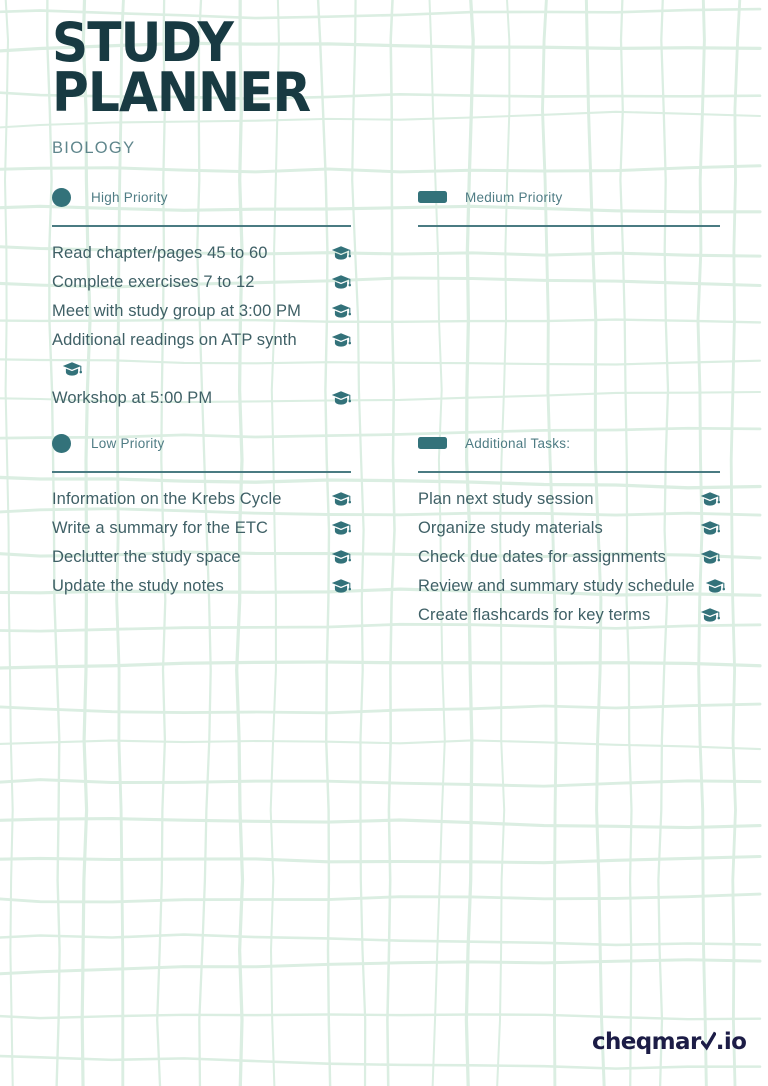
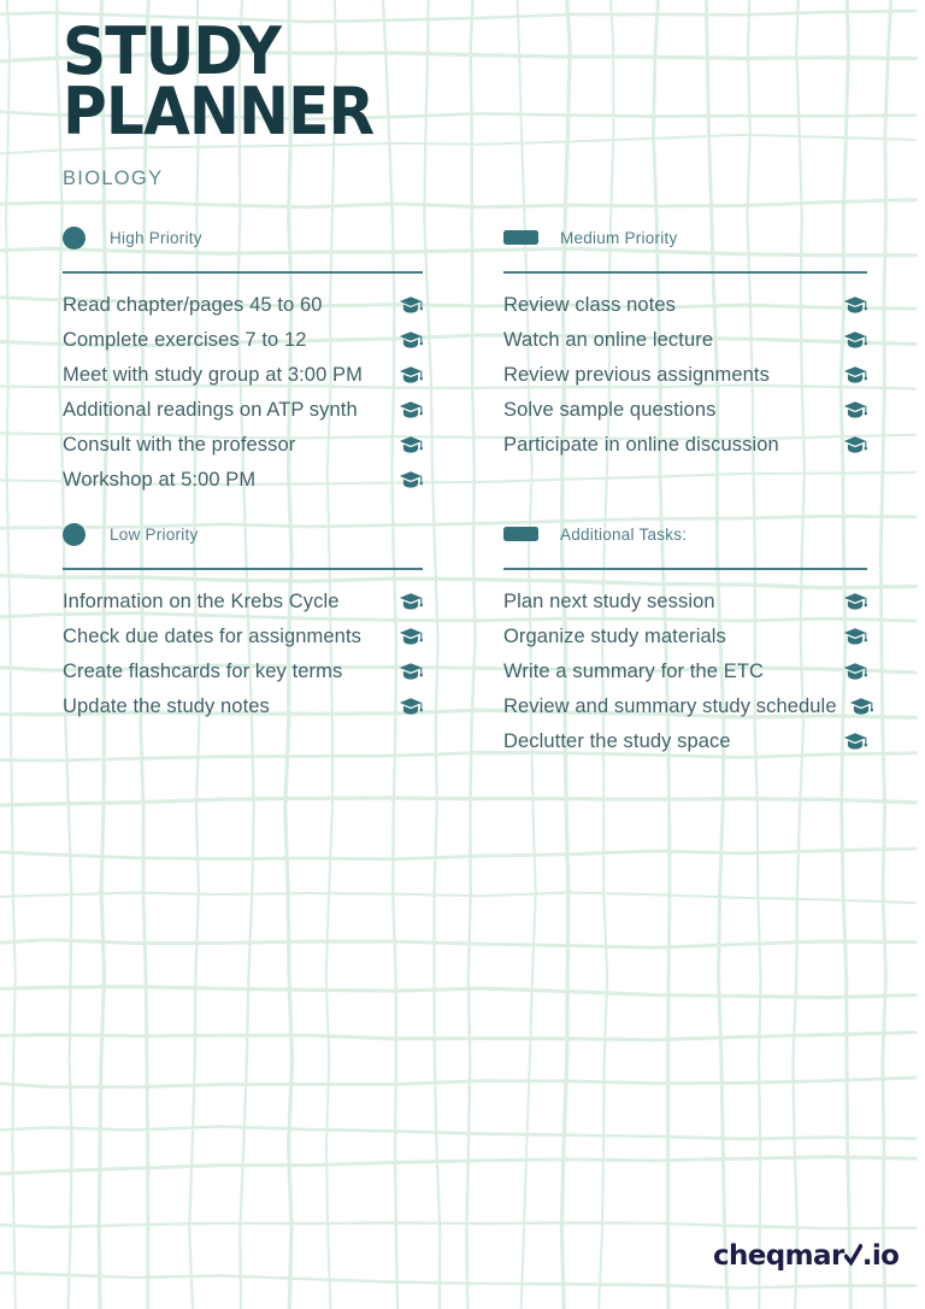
  STUDY
  PLANNER
  BIOLOGY
  High Priority
  Read chapter/pages 45 to 60
  Complete exercises 7 to 12
  Meet with study group at 3:00 PM
  Additional readings on ATP synth
+ Consult with the professor
  Workshop at 5:00 PM
  Medium Priority
+ Review class notes
+ Watch an online lecture
+ Review previous assignments
+ Solve sample questions
+ Participate in online discussion
  Low Priority
  Information on the Krebs Cycle
- Write a summary for the ETC
+ Check due dates for assignments
- Declutter the study space
+ Create flashcards for key terms
  Update the study notes
  Additional Tasks:
  Plan next study session
  Organize study materials
- Check due dates for assignments
+ Write a summary for the ETC
  Review and summary study schedule
- Create flashcards for key terms
+ Declutter the study space
  cheqmar
  .io
